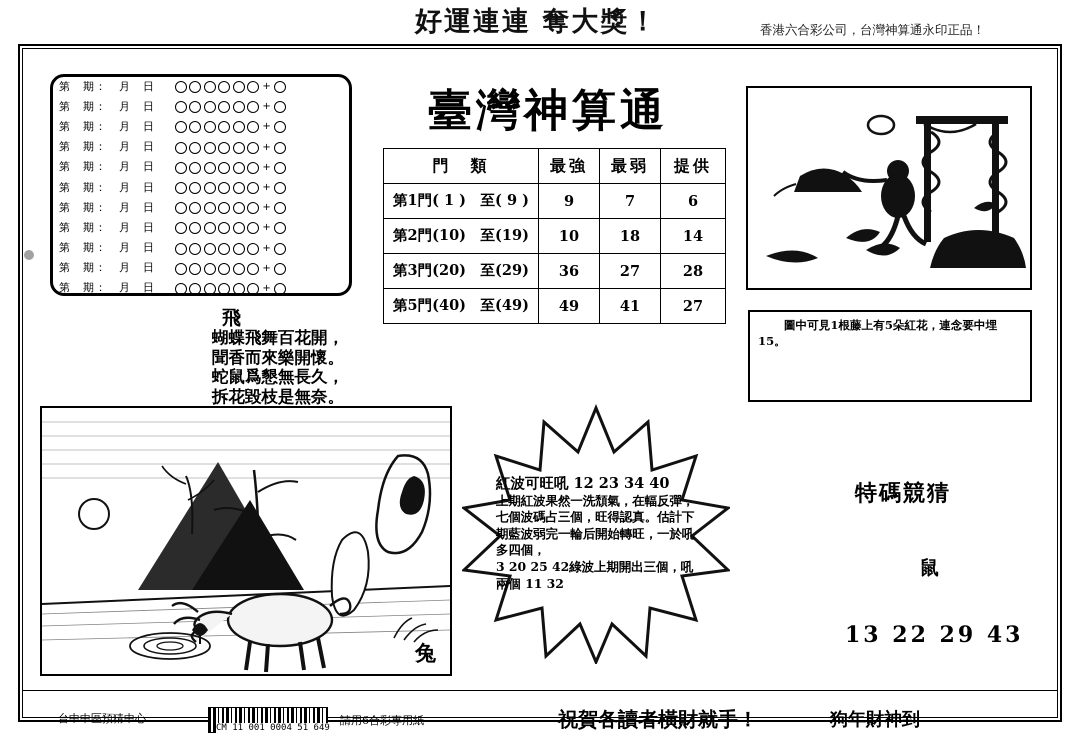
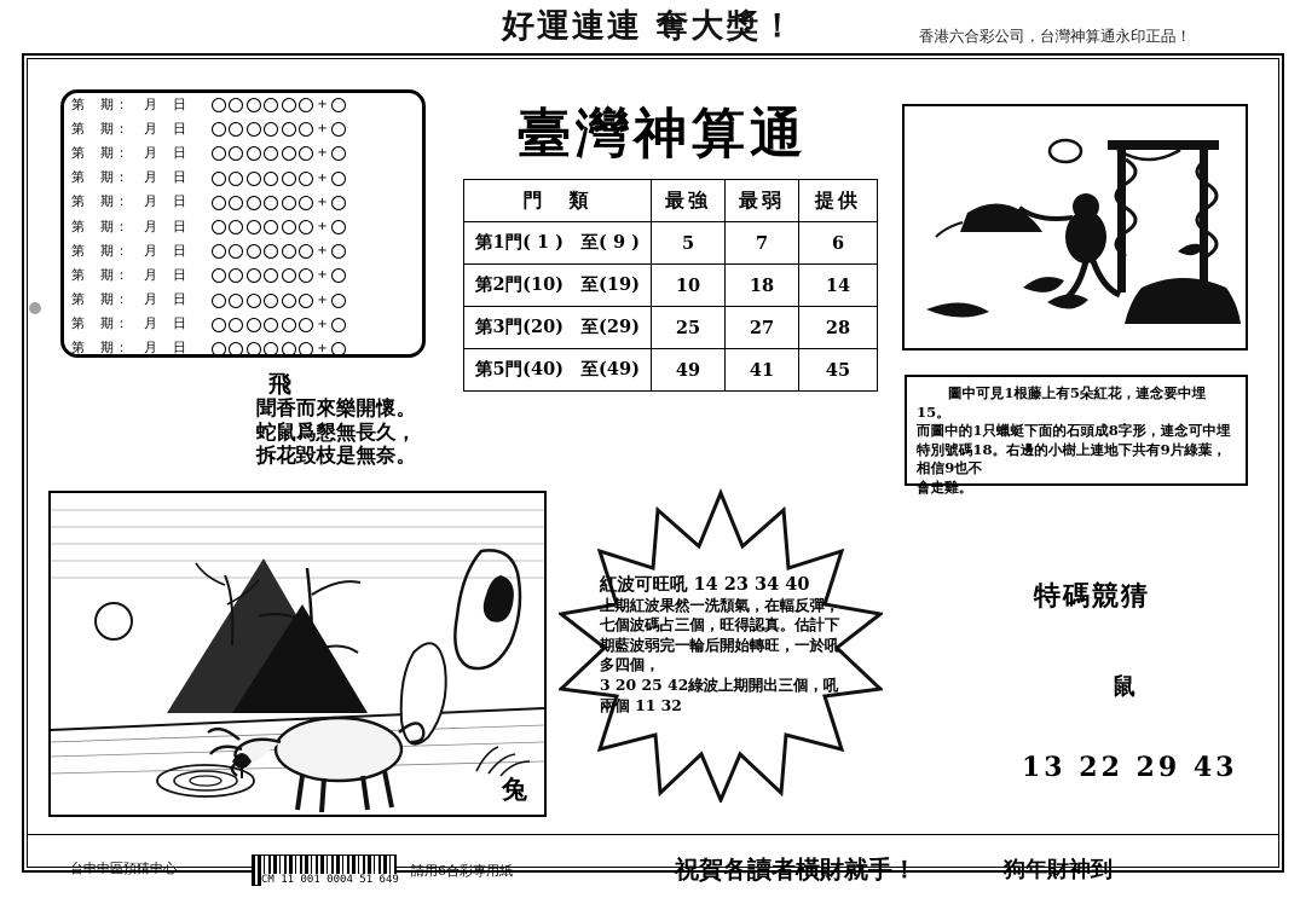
  好運連連 奪大獎！
  香港六合彩公司，台灣神算通永印正品！
  臺灣神算通
  第 期： 月 日
  +
  第 期： 月 日
  +
  第 期： 月 日
  +
  第 期： 月 日
  +
  第 期： 月 日
  +
  第 期： 月 日
  +
  第 期： 月 日
  +
  第 期： 月 日
  +
  第 期： 月 日
  +
  第 期： 月 日
  +
  第 期： 月 日
  +
  飛
- 蝴蝶飛舞百花開，
  聞香而來樂開懷。
  蛇鼠爲懇無長久，
  拆花毀枝是無奈。
  門 類	最強	最弱	提供
- 第1門( 1 ) 至( 9 )	9	7	6
+ 第1門( 1 ) 至( 9 )	5	7	6
  第2門(10) 至(19)	10	18	14
- 第3門(20) 至(29)	36	27	28
+ 第3門(20) 至(29)	25	27	28
- 第5門(40) 至(49)	49	41	27
+ 第5門(40) 至(49)	49	41	45
  圖中可見1根藤上有5朵紅花，連念要中埋15。
+ 而圖中的1只蠟蜓下面的石頭成8字形，連念可中埋特別號碼18。右邊的小樹上連地下共有9片綠葉，相信9也不
+ 會走雞。
  兔
- 紅波可旺吼 12 23 34 40
+ 紅波可旺吼 14 23 34 40
  上期紅波果然一洗頹氣，在輻反彈，七個波碼占三個，旺得認真。估計下期藍波弱完一輪后開始轉旺，一於吼多四個，
  3 20 25 42綠波上期開出三個，吼兩個 11 32
  特碼競猜
  鼠
  13 22 29 43
  台中中區預猜中心
  CM 11 001 0004 51 649
  請用6合彩專用紙
  祝賀各讀者橫財就手！
  狗年財神到
